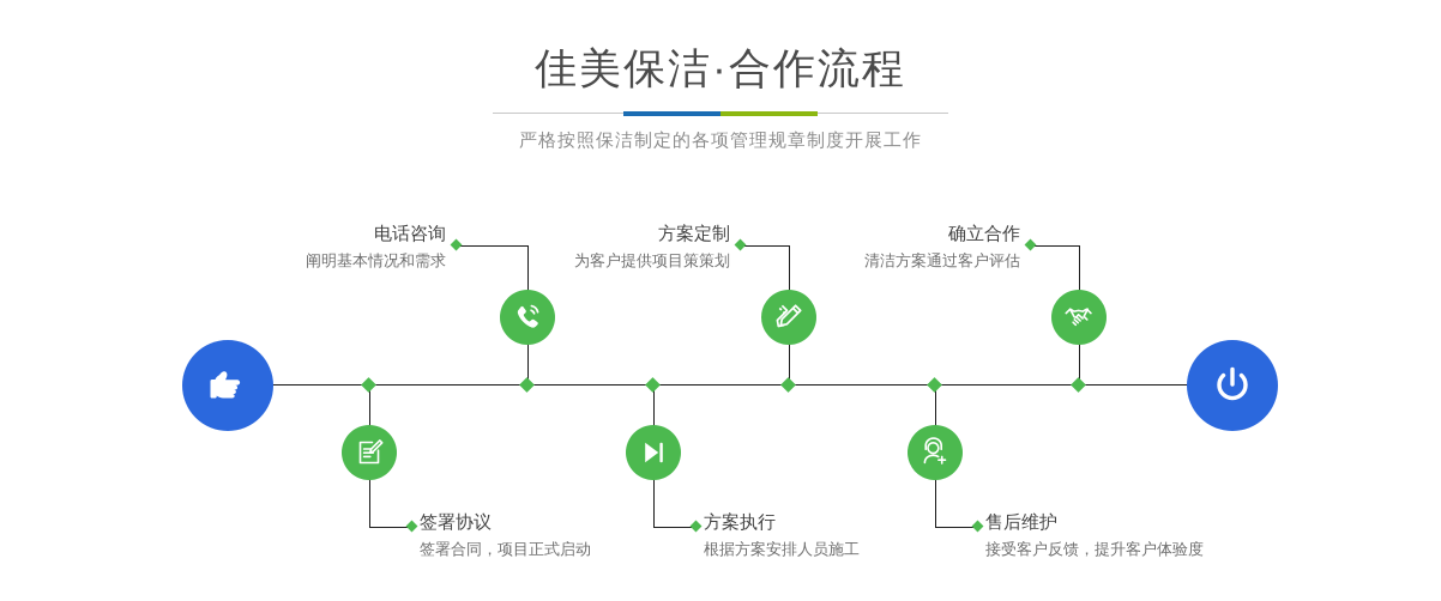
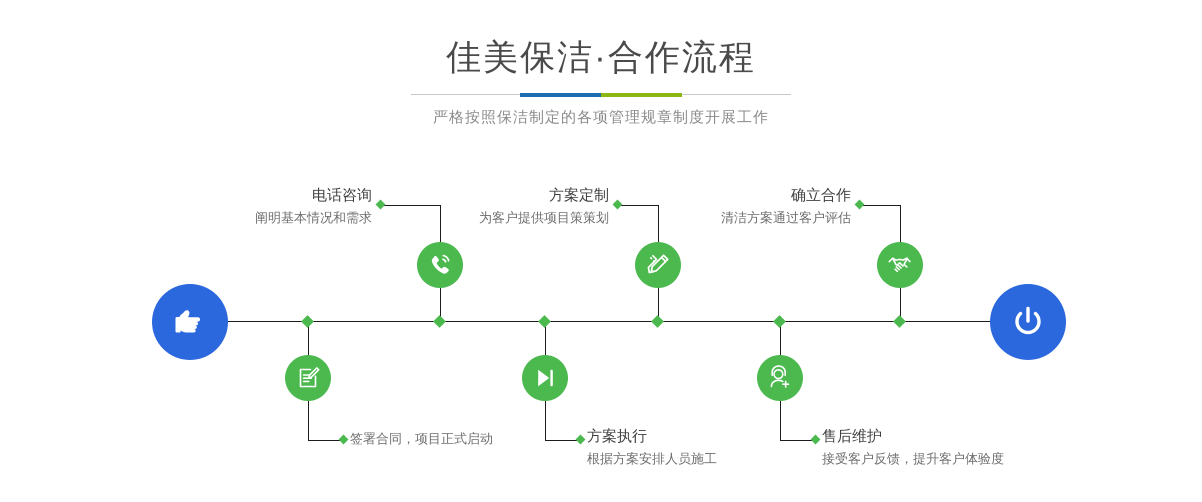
  佳美保洁·合作流程
  严格按照保洁制定的各项管理规章制度开展工作
  电话咨询
  阐明基本情况和需求
  方案定制
  为客户提供项目策策划
  确立合作
  清洁方案通过客户评估
- 签署协议
  签署合同，项目正式启动
  方案执行
  根据方案安排人员施工
  售后维护
  接受客户反馈，提升客户体验度
